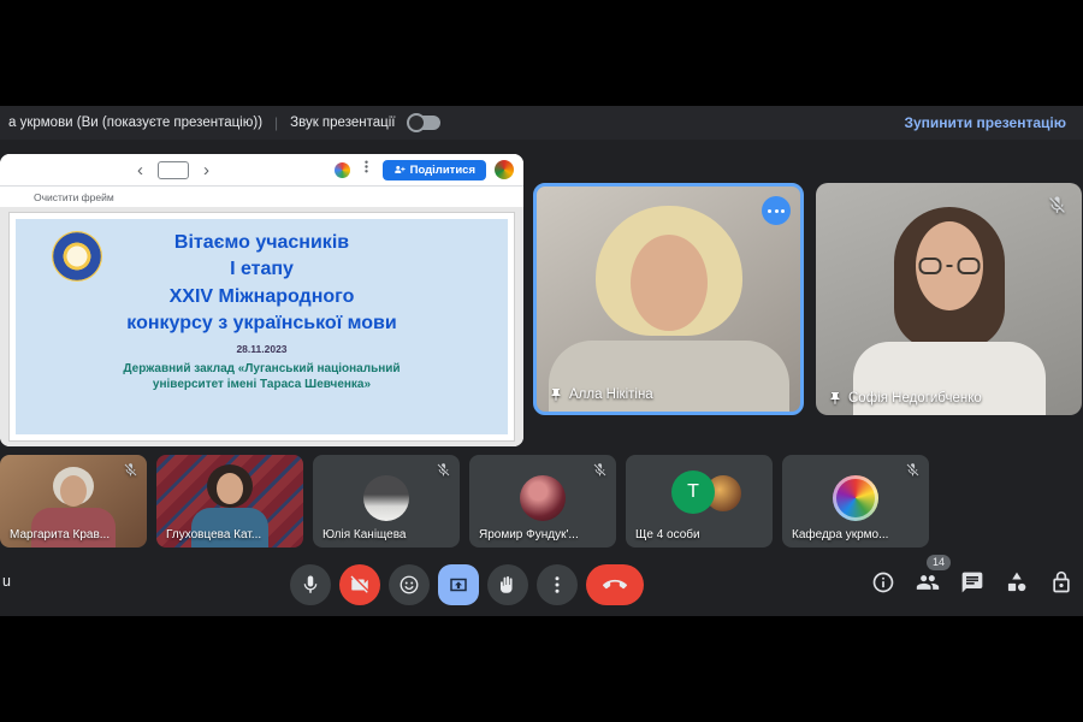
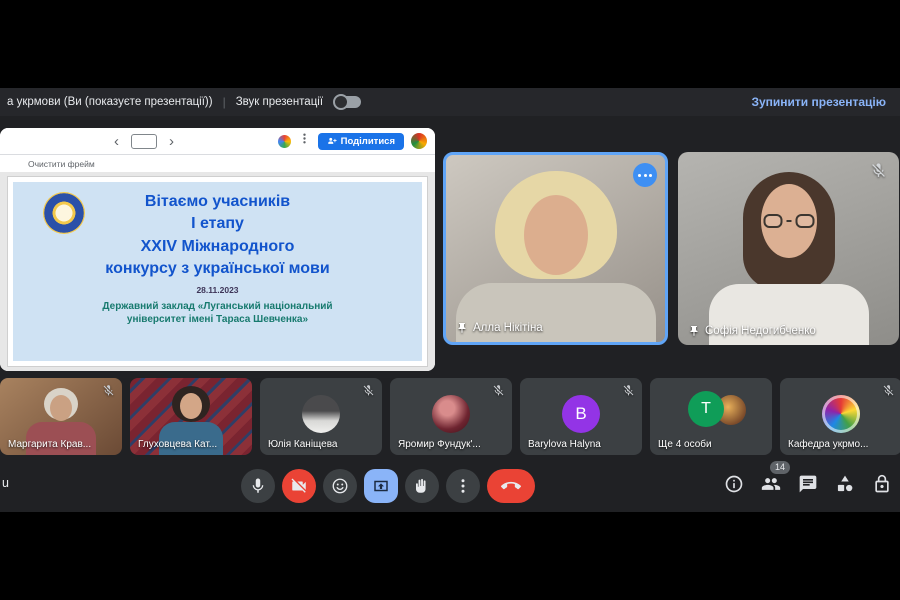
- а укрмови (Ви (показуєте презентацію))
+ а укрмови (Ви (показуєте презентації))
  |
  Звук презентації
  Зупинити презентацію
  ‹
  ›
  Поділитися
  Очистити фрейм
  Вітаємо учасників
  І етапу
  XXIV Міжнародного
  конкурсу з української мови
  28.11.2023
  Державний заклад «Луганський національний
  університет імені Тараса Шевченка»
  Алла Нікітіна
  Софія Недогибченко
  Маргарита Крав...
  Глуховцева Кат...
  Юлія Каніщева
  Яромир Фундук'...
+ B
+ Barylova Halyna
  Т
  Ще 4 особи
  Кафедра укрмо...
  u
  14
